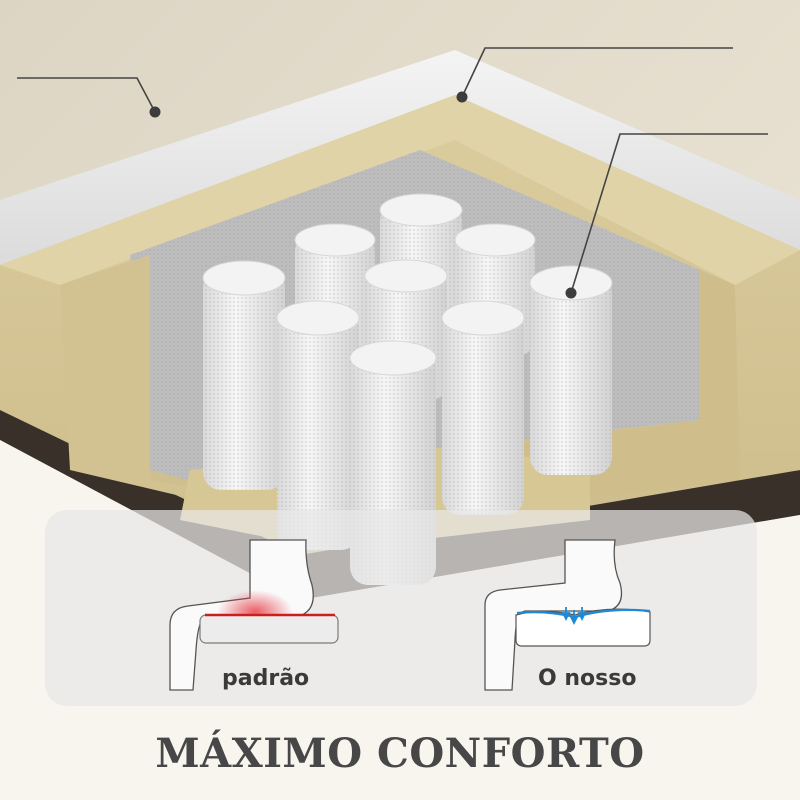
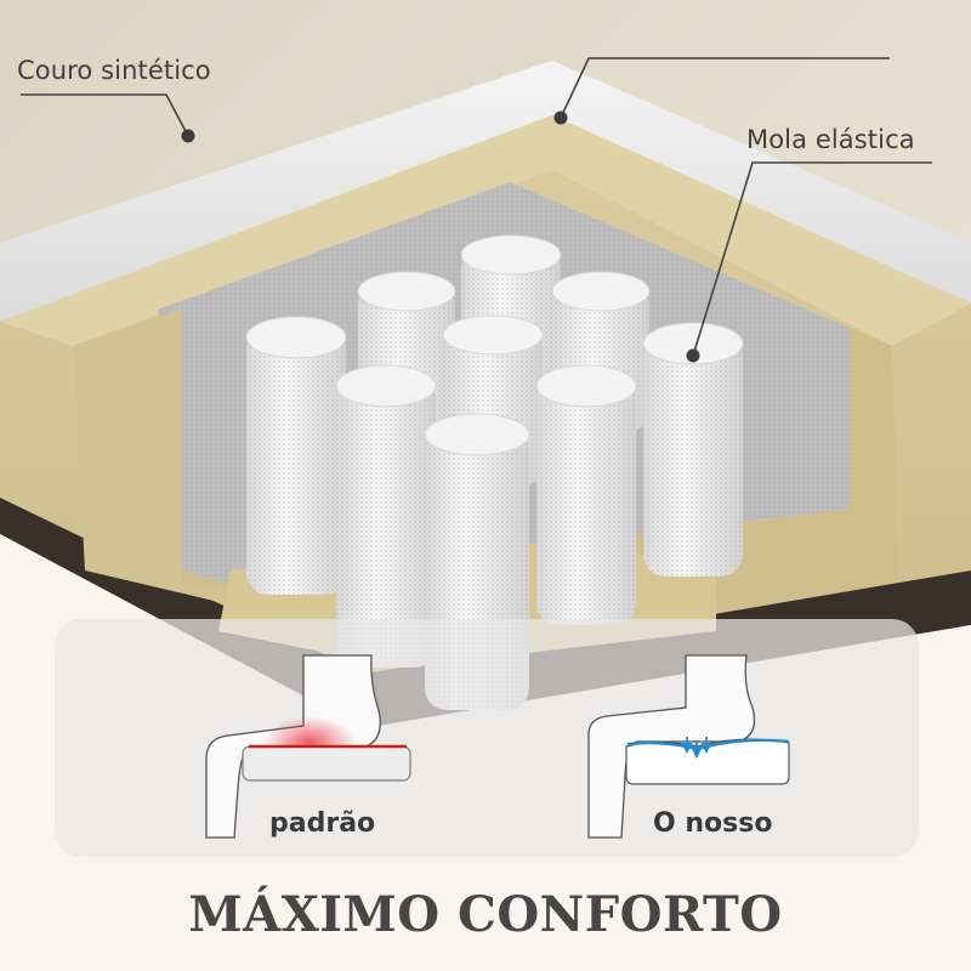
+ Couro sintético
+ Mola elástica
  padrão
  O nosso
  MÁXIMO CONFORTO
